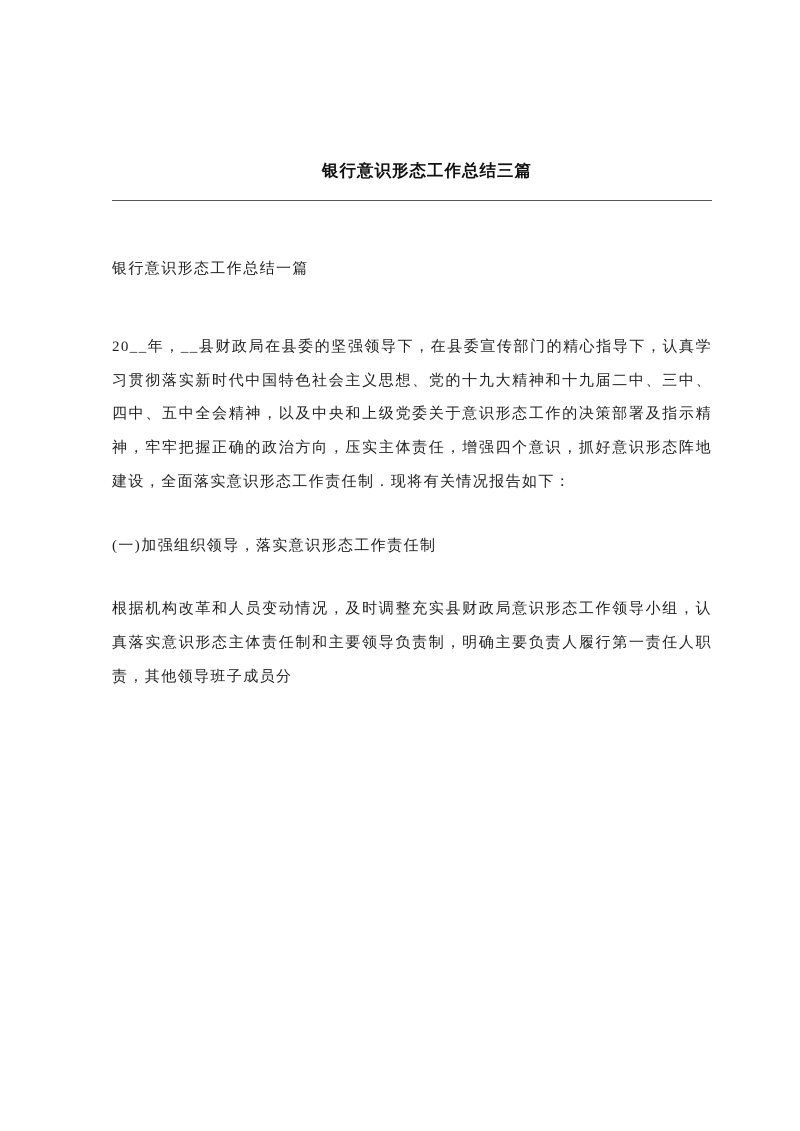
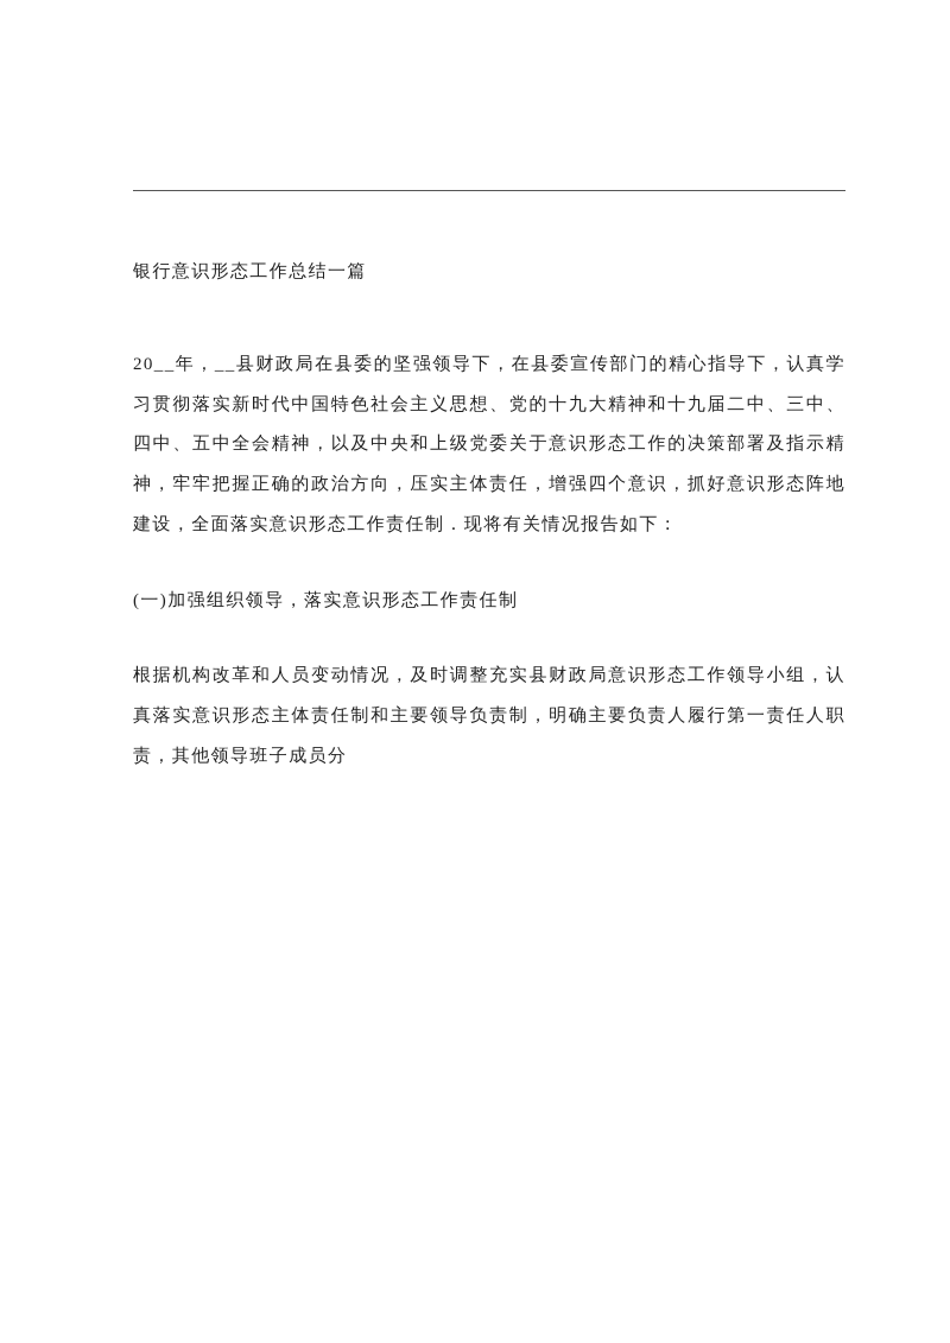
- 银行意识形态工作总结三篇
  银行意识形态工作总结一篇
  20__年，__县财政局在县委的坚强领导下，在县委宣传部门的精心指导下，认真学习贯彻落实新时代中国特色社会主义思想、党的十九大精神和十九届二中、三中、四中、五中全会精神，以及中央和上级党委关于意识形态工作的决策部署及指示精神，牢牢把握正确的政治方向，压实主体责任，增强四个意识，抓好意识形态阵地建设，全面落实意识形态工作责任制．现将有关情况报告如下：
  (一)加强组织领导，落实意识形态工作责任制
  根据机构改革和人员变动情况，及时调整充实县财政局意识形态工作领导小组，认真落实意识形态主体责任制和主要领导负责制，明确主要负责人履行第一责任人职责，其他领导班子成员分
